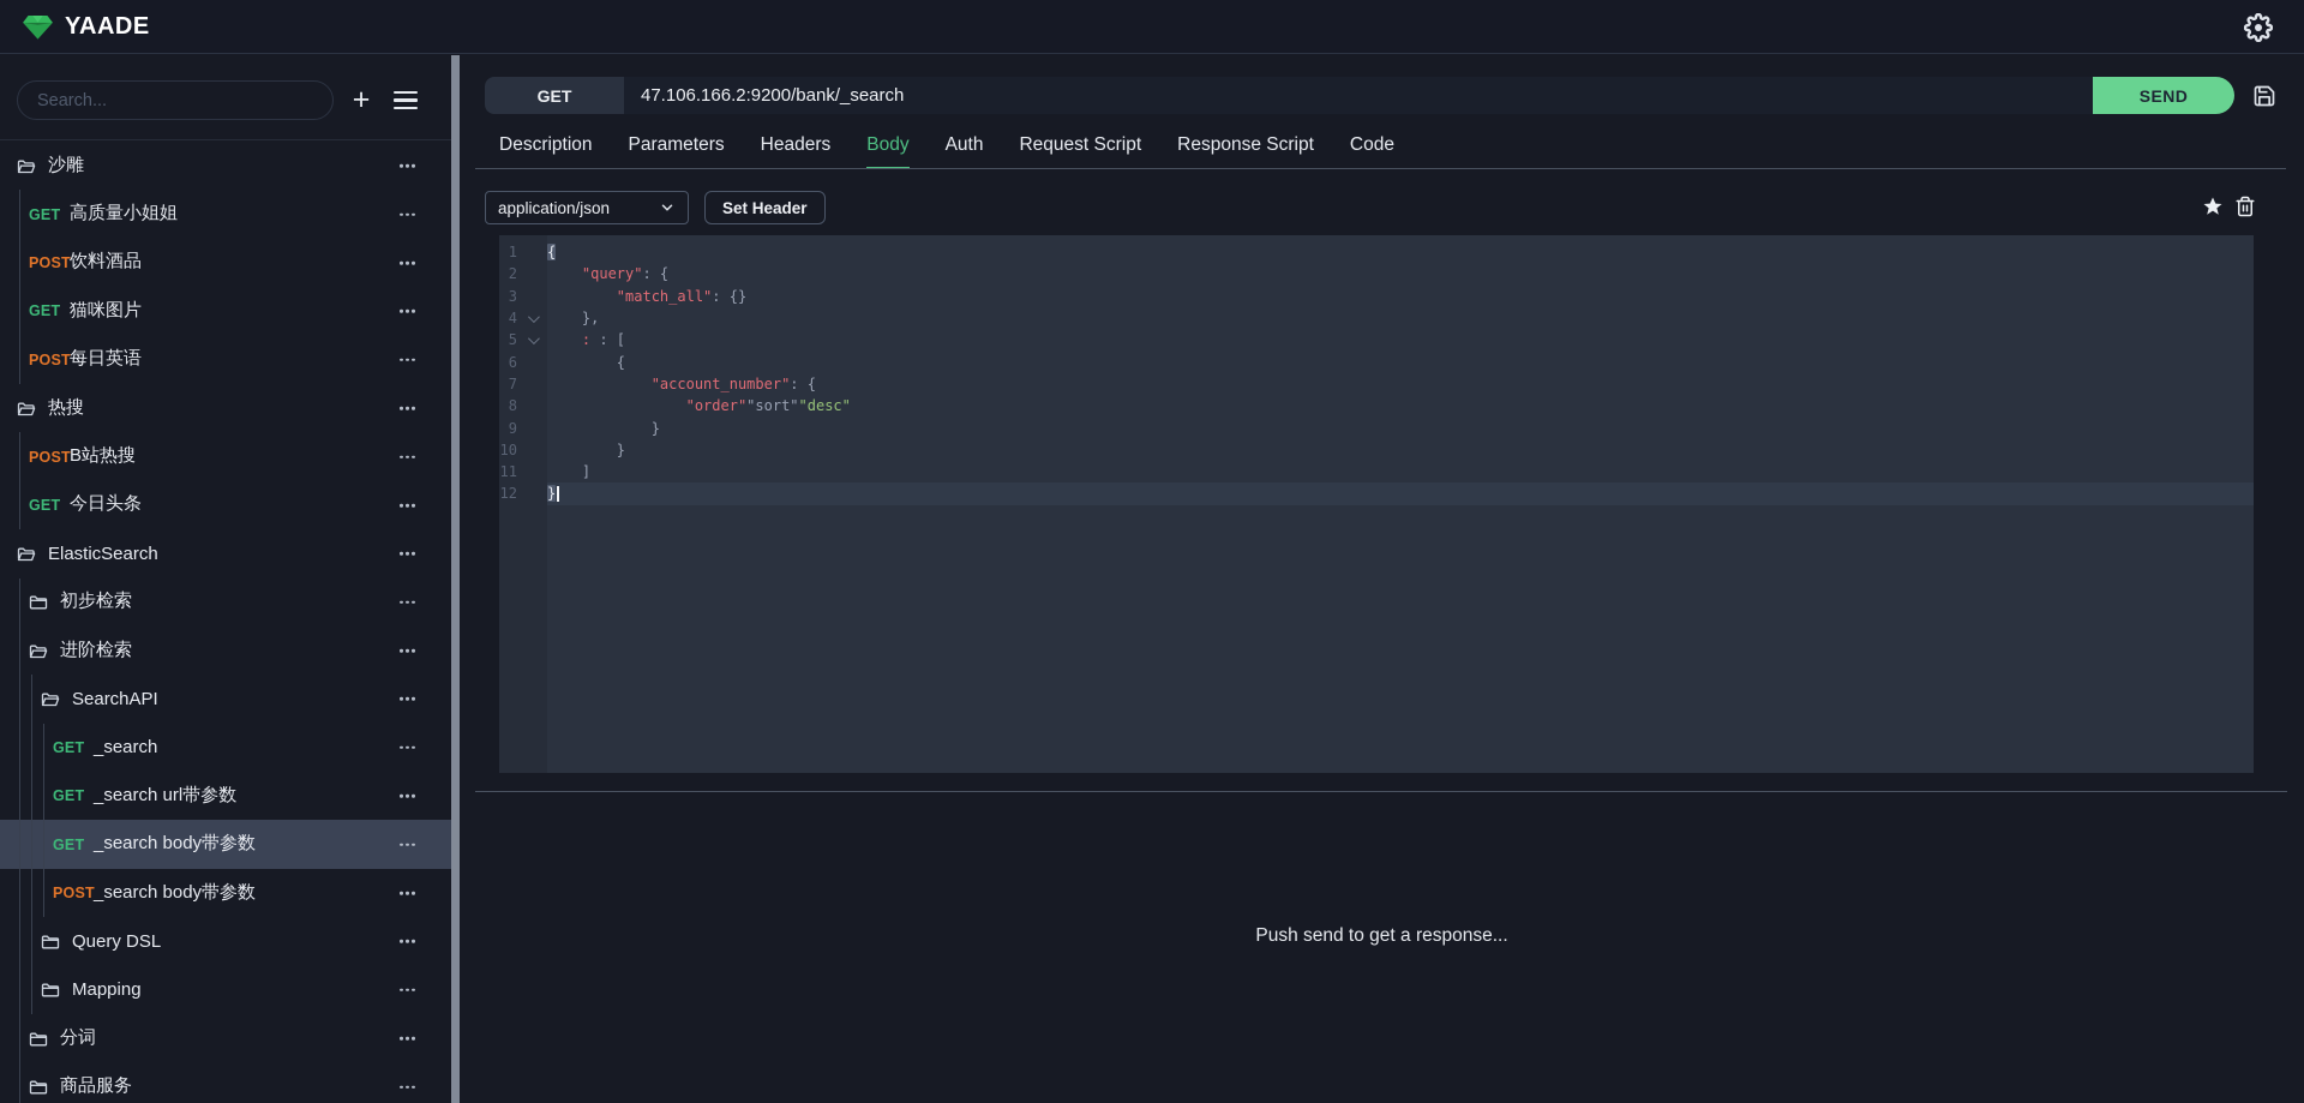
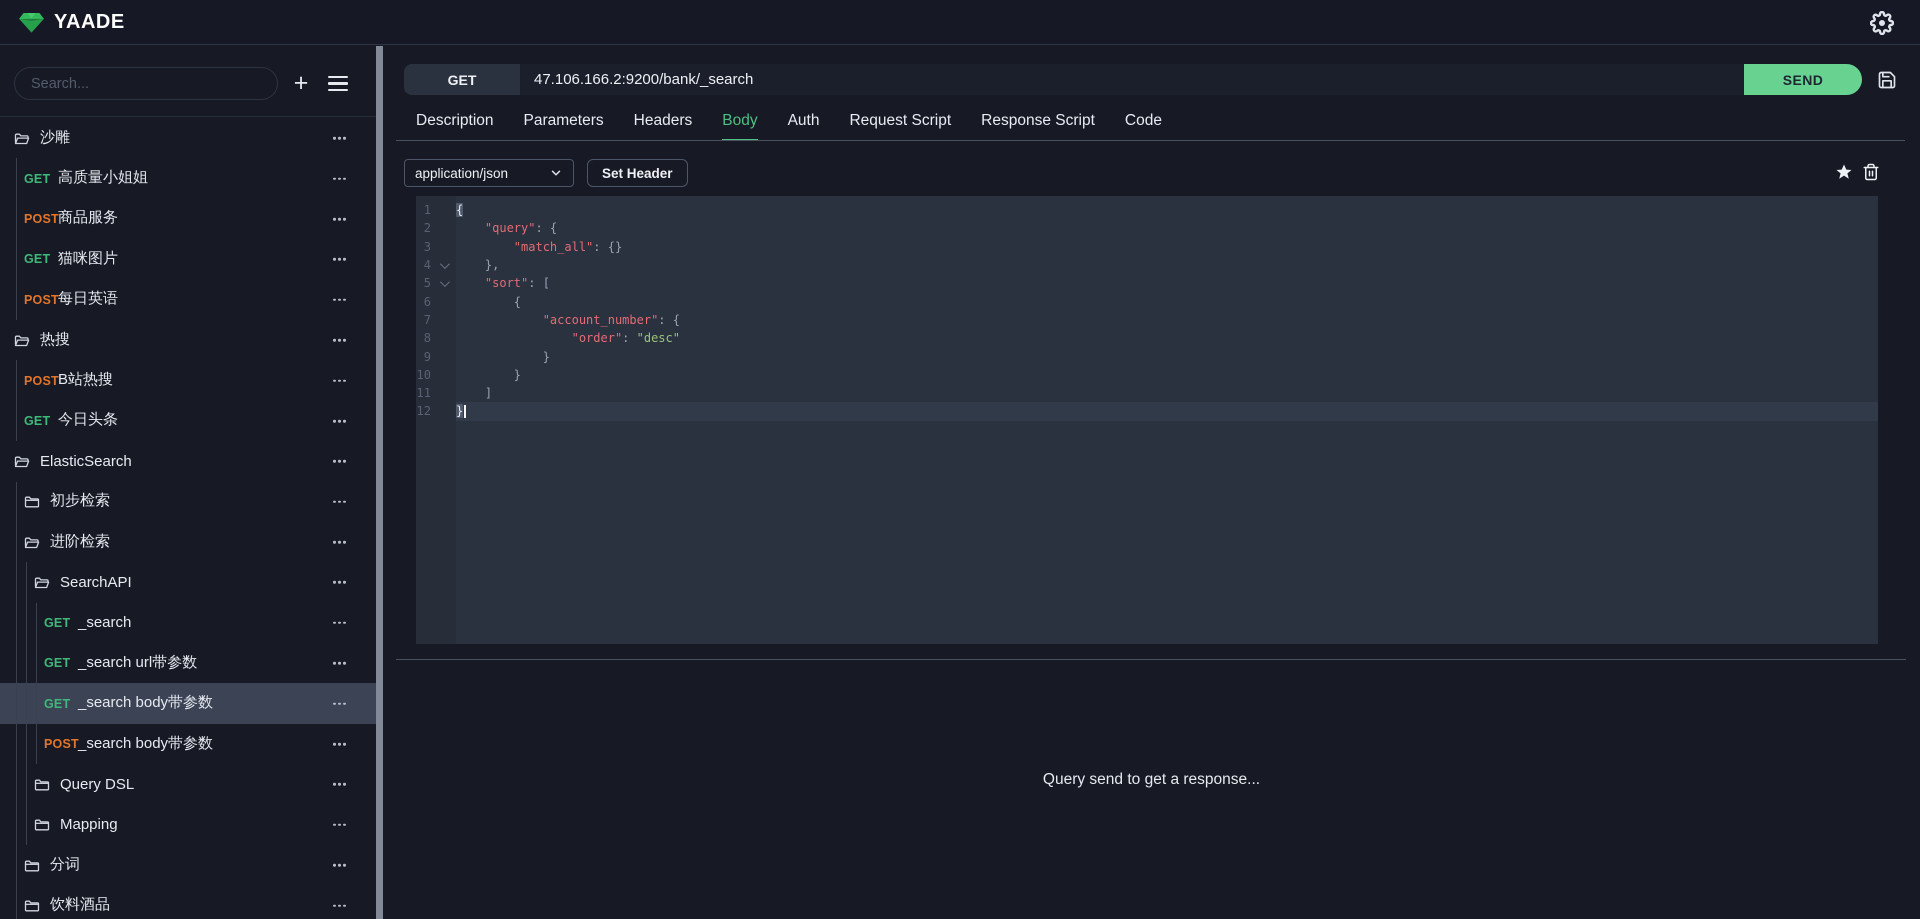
  YAADE
  Search...
  +
  沙雕
  GET
  高质量小姐姐
  POST
- 饮料酒品
+ 商品服务
  GET
  猫咪图片
  POST
  每日英语
  热搜
  POST
  B站热搜
  GET
  今日头条
  ElasticSearch
  初步检索
  进阶检索
  SearchAPI
  GET
  _search
  GET
  _search url带参数
  GET
  _search body带参数
  POST
  _search body带参数
  Query DSL
  Mapping
  分词
- 商品服务
+ 饮料酒品
  GET
  47.106.166.2:9200/bank/_search
  SEND
  Description
  Parameters
  Headers
  Body
  Auth
  Request Script
  Response Script
  Code
  application/json
  Set Header
  1
  {
  2
  "query": {
  3
  "match_all": {}
  4
  },
  5
- : : [
+ "sort": [
  6
  {
  7
  "account_number": {
  8
- "order""sort""desc"
+ "order": "desc"
  9
  }
  10
  }
  11
  ]
  12
  }
- Push send to get a response...
+ Query send to get a response...
